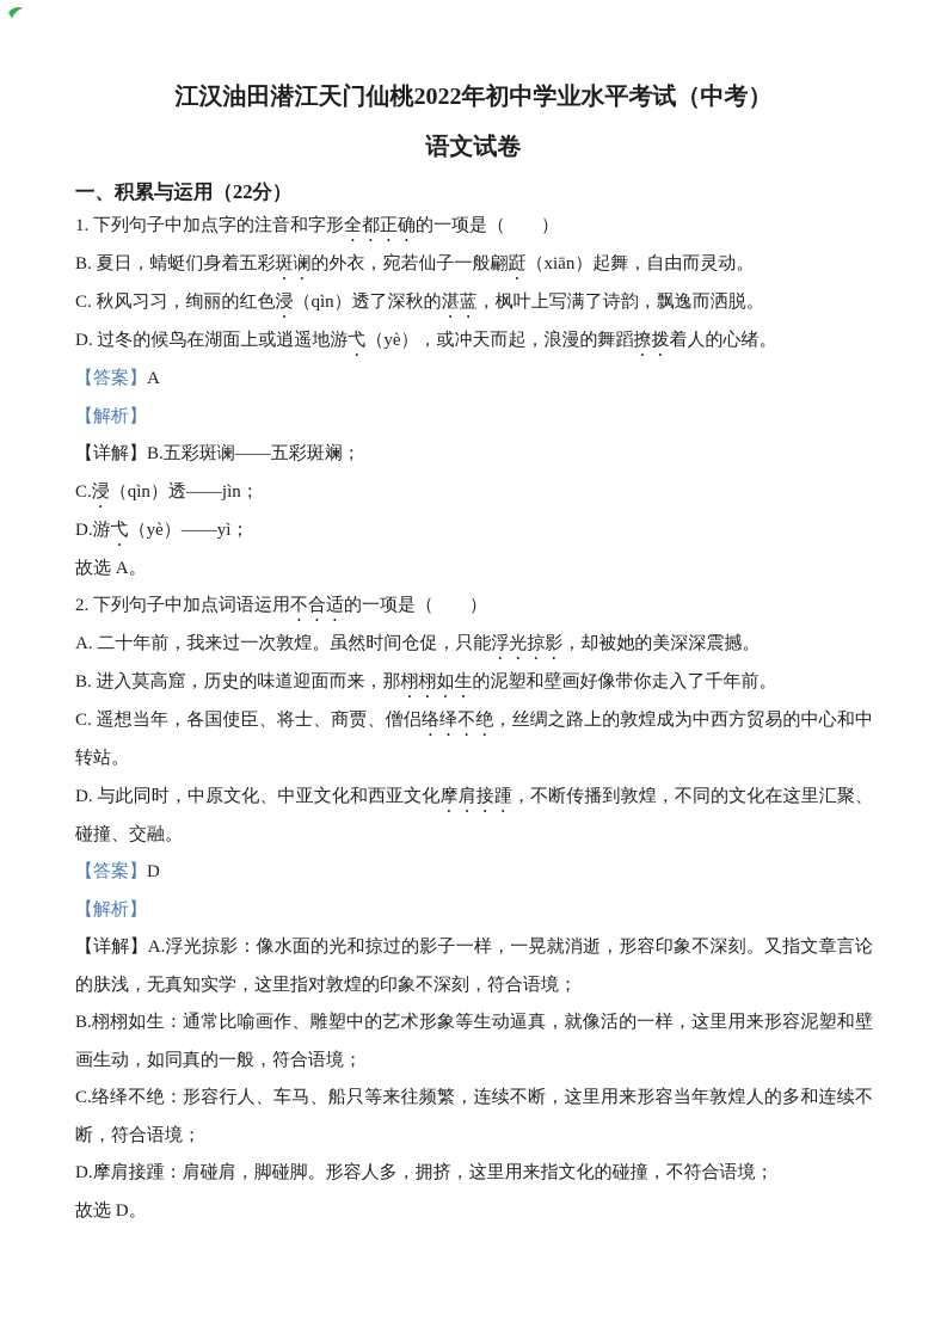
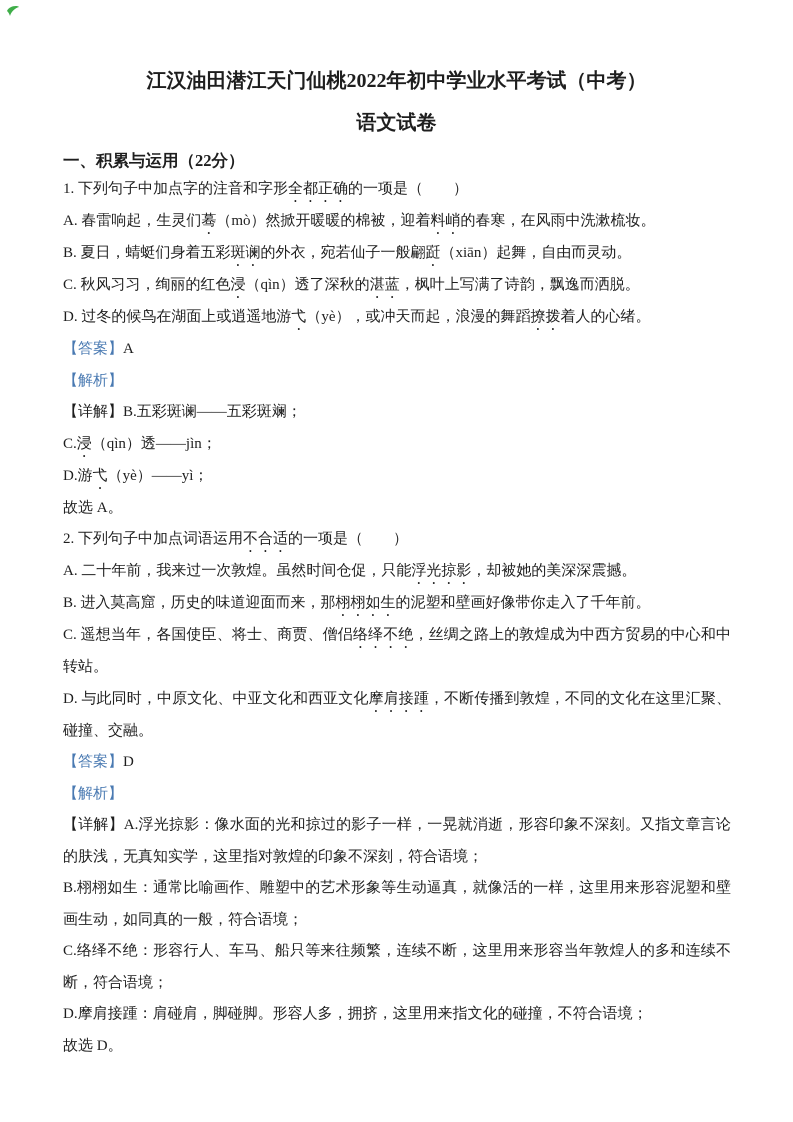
  江汉油田潜江天门仙桃2022年初中学业水平考试（中考）
  语文试卷
  一、积累与运用（22分）
  1. 下列句子中加点字的注音和字形全都正确的一项是（ ）
+ A. 春雷响起，生灵们蓦（mò）然掀开暖暖的棉被，迎着料峭的春寒，在风雨中洗漱梳妆。
  B. 夏日，蜻蜓们身着五彩斑谰的外衣，宛若仙子一般翩跹（xiān）起舞，自由而灵动。
  C. 秋风习习，绚丽的红色浸（qìn）透了深秋的湛蓝，枫叶上写满了诗韵，飘逸而洒脱。
  D. 过冬的候鸟在湖面上或逍遥地游弋（yè），或冲天而起，浪漫的舞蹈撩拨着人的心绪。
  【答案】A
  【解析】
  【详解】B.五彩斑谰——五彩斑斓；
  C.浸（qìn）透——jìn；
  D.游弋（yè）——yì；
  故选 A。
  2. 下列句子中加点词语运用不合适的一项是（ ）
  A. 二十年前，我来过一次敦煌。虽然时间仓促，只能浮光掠影，却被她的美深深震撼。
  B. 进入莫高窟，历史的味道迎面而来，那栩栩如生的泥塑和壁画好像带你走入了千年前。
  C. 遥想当年，各国使臣、将士、商贾、僧侣络绎不绝，丝绸之路上的敦煌成为中西方贸易的中心和中转站。
  D. 与此同时，中原文化、中亚文化和西亚文化摩肩接踵，不断传播到敦煌，不同的文化在这里汇聚、碰撞、交融。
  【答案】D
  【解析】
  【详解】A.浮光掠影：像水面的光和掠过的影子一样，一晃就消逝，形容印象不深刻。又指文章言论的肤浅，无真知实学，这里指对敦煌的印象不深刻，符合语境；
  B.栩栩如生：通常比喻画作、雕塑中的艺术形象等生动逼真，就像活的一样，这里用来形容泥塑和壁画生动，如同真的一般，符合语境；
  C.络绎不绝：形容行人、车马、船只等来往频繁，连续不断，这里用来形容当年敦煌人的多和连续不断，符合语境；
  D.摩肩接踵：肩碰肩，脚碰脚。形容人多，拥挤，这里用来指文化的碰撞，不符合语境；
  故选 D。
